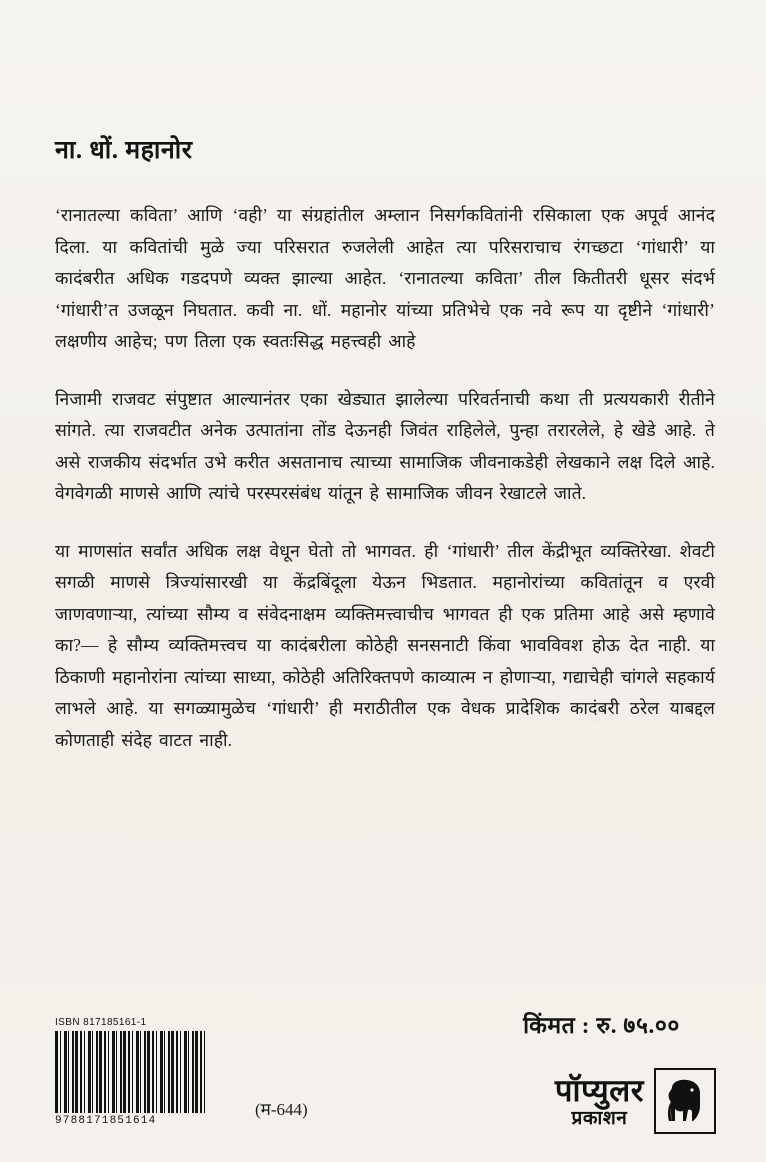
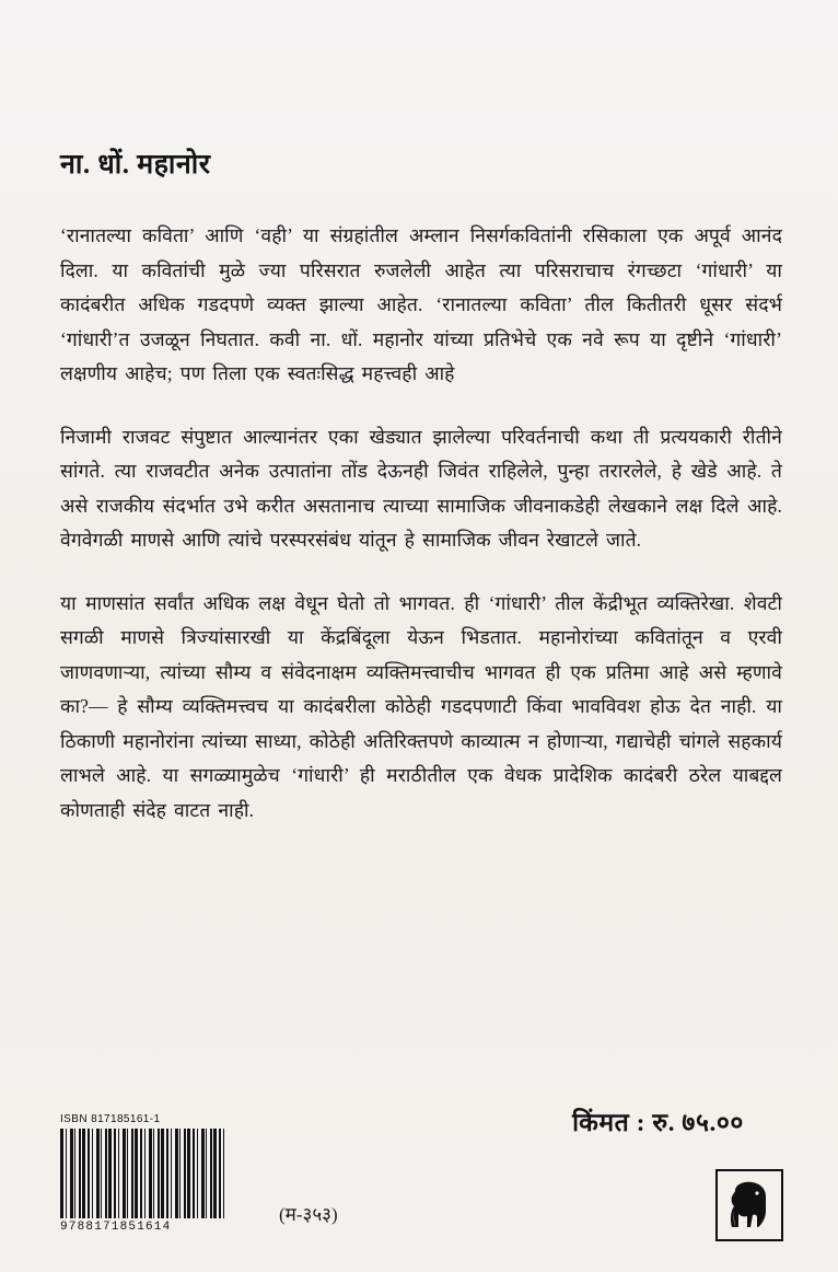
  ना. धों. महानोर
  ‘रानातल्या कविता’ आणि ‘वही’ या संग्रहांतील अम्लान निसर्गकवितांनी रसिकाला एक अपूर्व आनंद दिला. या कवितांची मुळे ज्या परिसरात रुजलेली आहेत त्या परिसराचाच रंगच्छटा ‘गांधारी’ या कादंबरीत अधिक गडदपणे व्यक्त झाल्या आहेत. ‘रानातल्या कविता’ तील कितीतरी धूसर संदर्भ ‘गांधारी’त उजळून निघतात. कवी ना. धों. महानोर यांच्या प्रतिभेचे एक नवे रूप या दृष्टीने ‘गांधारी’ लक्षणीय आहेच; पण तिला एक स्वतःसिद्ध महत्त्वही आहे
  निजामी राजवट संपुष्टात आल्यानंतर एका खेड्यात झालेल्या परिवर्तनाची कथा ती प्रत्ययकारी रीतीने सांगते. त्या राजवटीत अनेक उत्पातांना तोंड देऊनही जिवंत राहिलेले, पुन्हा तरारलेले, हे खेडे आहे. ते असे राजकीय संदर्भात उभे करीत असतानाच त्याच्या सामाजिक जीवनाकडेही लेखकाने लक्ष दिले आहे. वेगवेगळी माणसे आणि त्यांचे परस्परसंबंध यांतून हे सामाजिक जीवन रेखाटले जाते.
- या माणसांत सर्वांत अधिक लक्ष वेधून घेतो तो भागवत. ही ‘गांधारी’ तील केंद्रीभूत व्यक्तिरेखा. शेवटी सगळी माणसे त्रिज्यांसारखी या केंद्रबिंदूला येऊन भिडतात. महानोरांच्या कवितांतून व एरवी जाणवणाऱ्या, त्यांच्या सौम्य व संवेदनाक्षम व्यक्तिमत्त्वाचीच भागवत ही एक प्रतिमा आहे असे म्हणावे का?— हे सौम्य व्यक्तिमत्त्वच या कादंबरीला कोठेही सनसनाटी किंवा भावविवश होऊ देत नाही. या ठिकाणी महानोरांना त्यांच्या साध्या, कोठेही अतिरिक्तपणे काव्यात्म न होणाऱ्या, गद्याचेही चांगले सहकार्य लाभले आहे. या सगळ्यामुळेच ‘गांधारी’ ही मराठीतील एक वेधक प्रादेशिक कादंबरी ठरेल याबद्दल कोणताही संदेह वाटत नाही.
+ या माणसांत सर्वांत अधिक लक्ष वेधून घेतो तो भागवत. ही ‘गांधारी’ तील केंद्रीभूत व्यक्तिरेखा. शेवटी सगळी माणसे त्रिज्यांसारखी या केंद्रबिंदूला येऊन भिडतात. महानोरांच्या कवितांतून व एरवी जाणवणाऱ्या, त्यांच्या सौम्य व संवेदनाक्षम व्यक्तिमत्त्वाचीच भागवत ही एक प्रतिमा आहे असे म्हणावे का?— हे सौम्य व्यक्तिमत्त्वच या कादंबरीला कोठेही गडदपणाटी किंवा भावविवश होऊ देत नाही. या ठिकाणी महानोरांना त्यांच्या साध्या, कोठेही अतिरिक्तपणे काव्यात्म न होणाऱ्या, गद्याचेही चांगले सहकार्य लाभले आहे. या सगळ्यामुळेच ‘गांधारी’ ही मराठीतील एक वेधक प्रादेशिक कादंबरी ठरेल याबद्दल कोणताही संदेह वाटत नाही.
  ISBN 817185161-1
  9788171851614
- (म-644)
+ (म-३५३)
  किंमत : रु. ७५.००
- पॉप्युलर
- प्रकाशन
